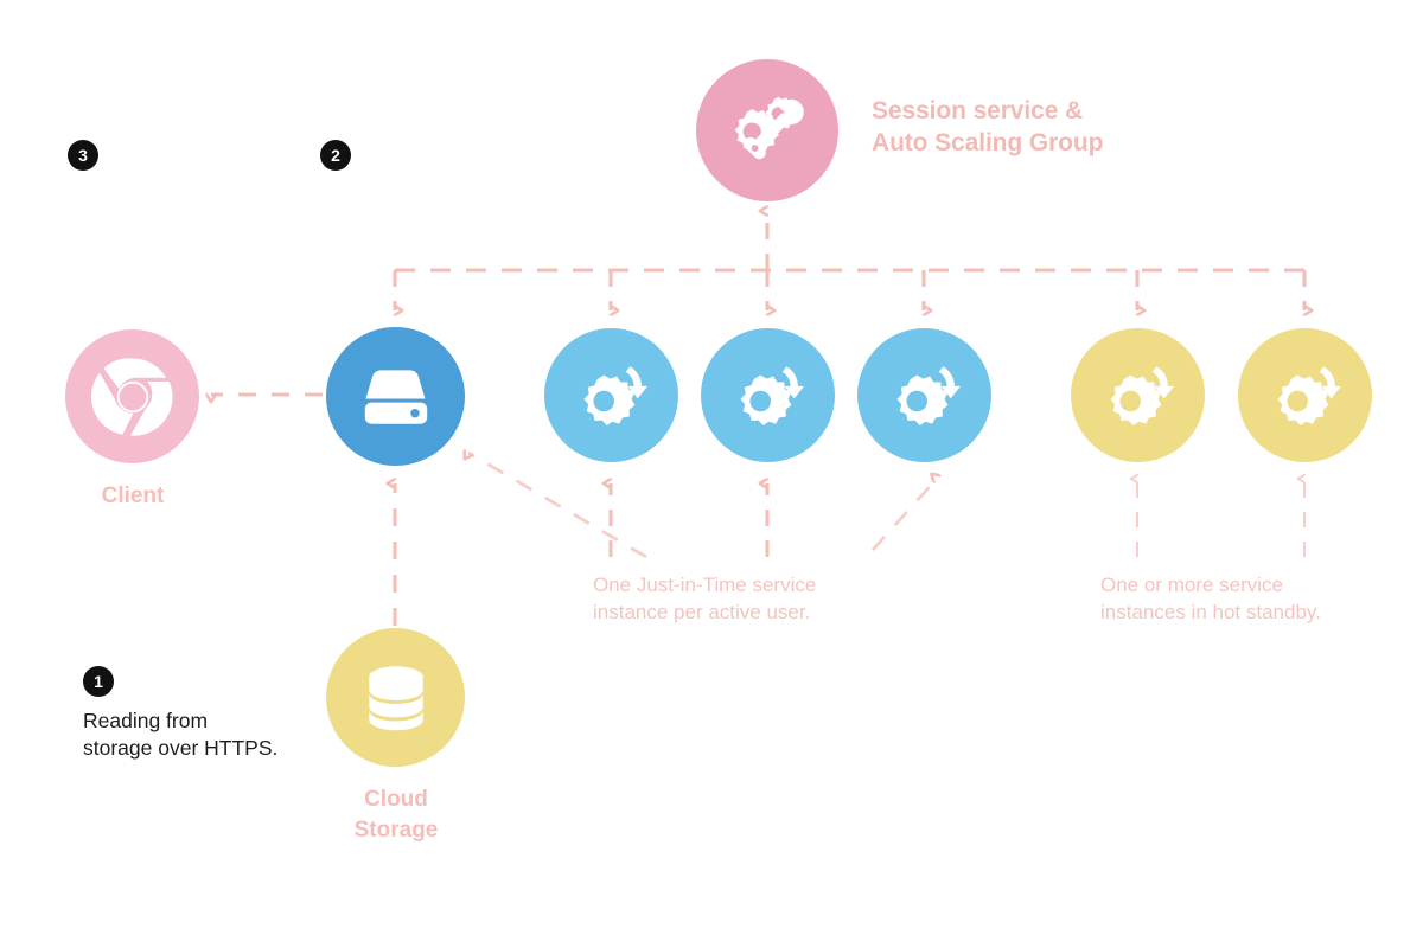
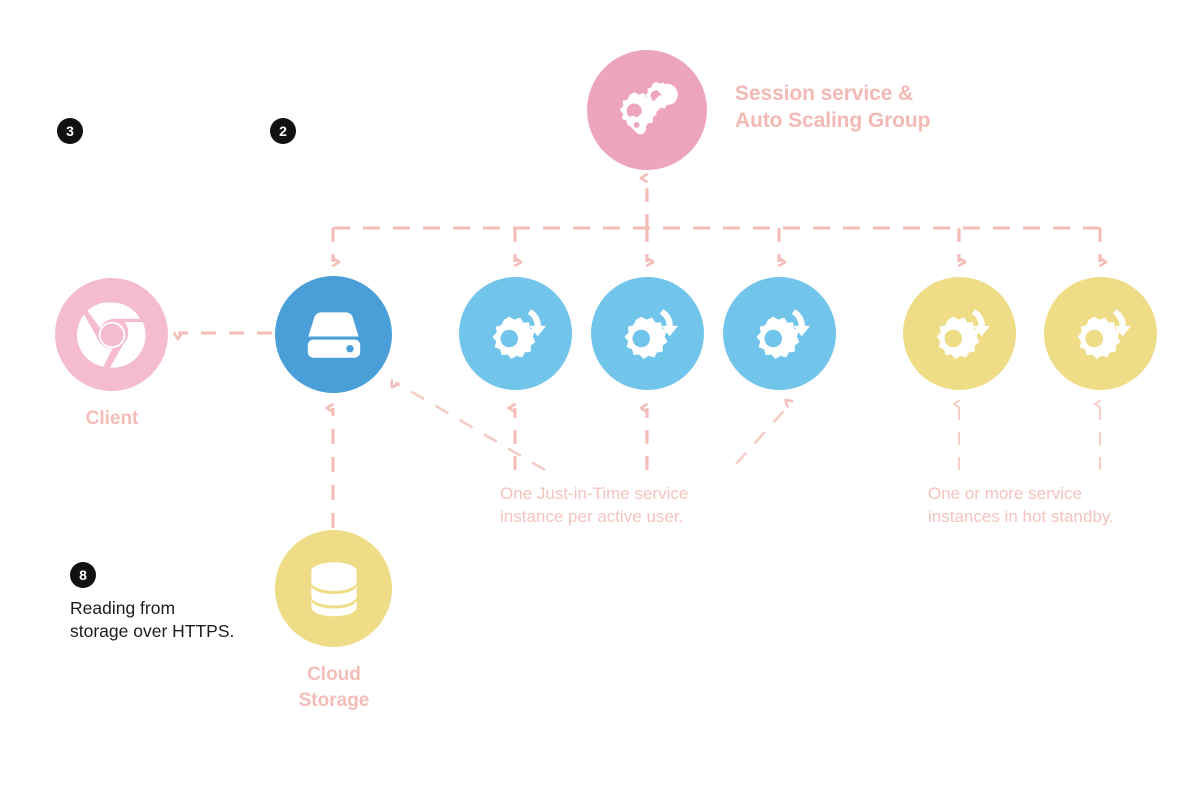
  Session service &
  Auto Scaling Group
  Client
  Cloud
  Storage
  3
  2
- 1
+ 8
  Reading from
  storage over HTTPS.
  One Just-in-Time service
  instance per active user.
  One or more service
  instances in hot standby.
